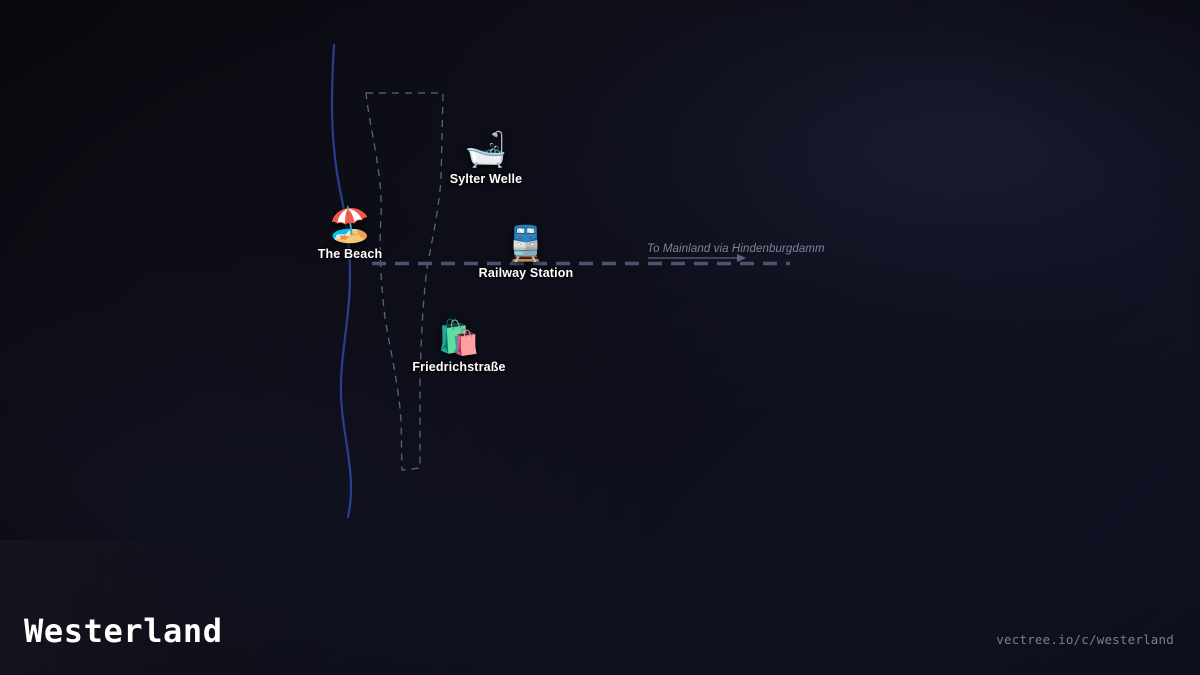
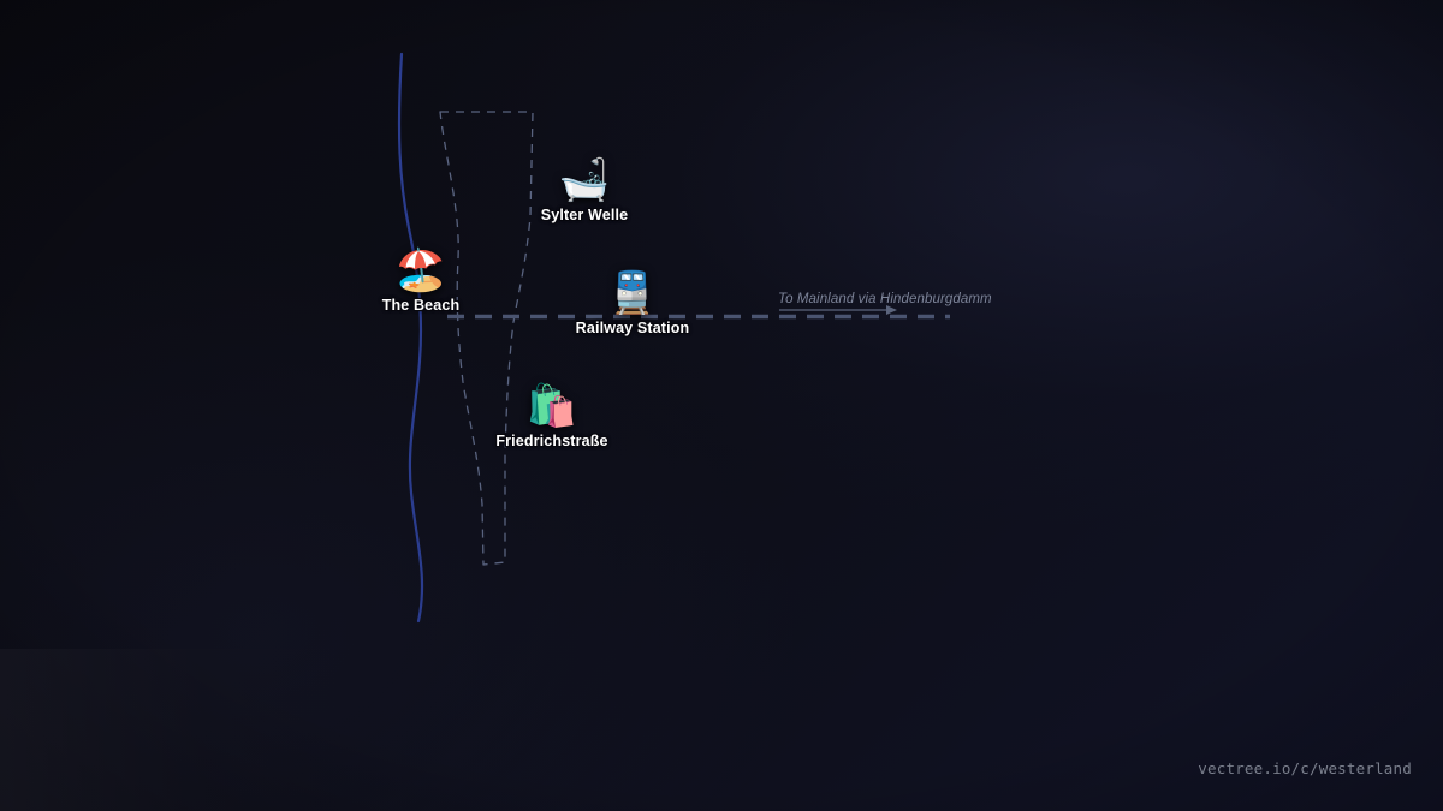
- Westerland
  vectree.io/c/westerland
